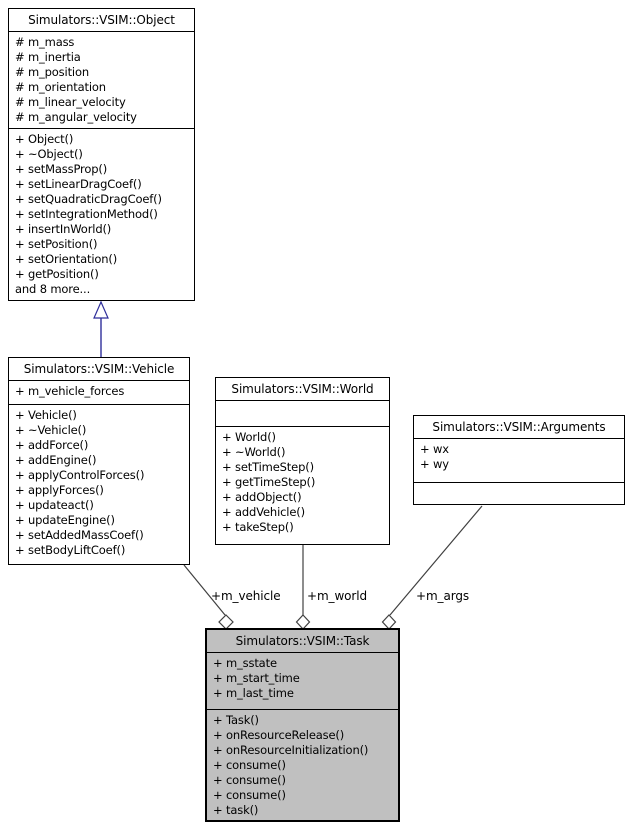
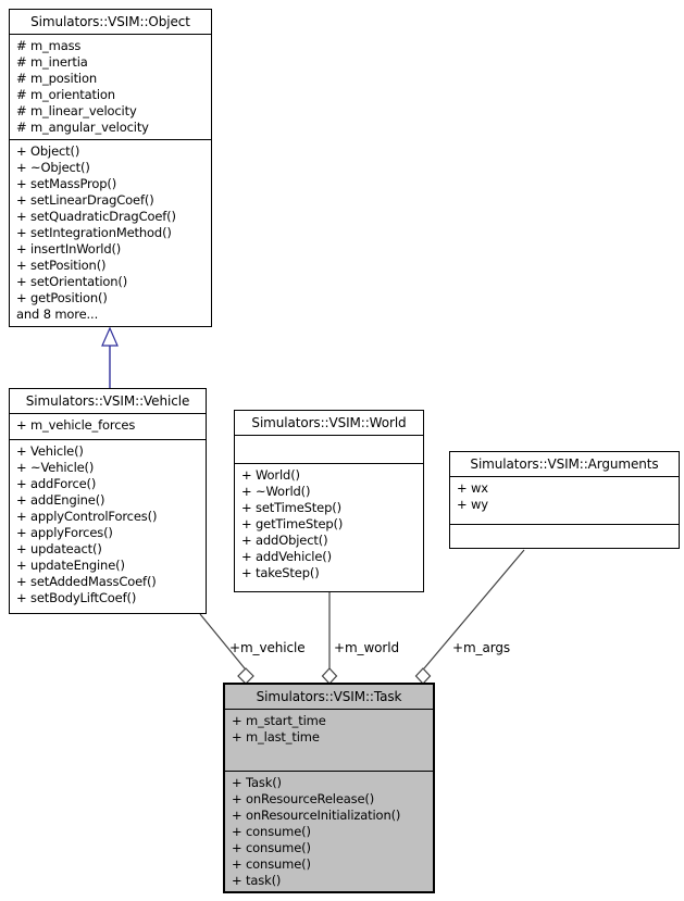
  Simulators::VSIM::Object
  # m_mass
  # m_inertia
  # m_position
  # m_orientation
  # m_linear_velocity
  # m_angular_velocity
  + Object()
  + ~Object()
  + setMassProp()
  + setLinearDragCoef()
  + setQuadraticDragCoef()
  + setIntegrationMethod()
  + insertInWorld()
  + setPosition()
  + setOrientation()
  + getPosition()
  and 8 more...
  Simulators::VSIM::Vehicle
  + m_vehicle_forces
  + Vehicle()
  + ~Vehicle()
  + addForce()
  + addEngine()
  + applyControlForces()
  + applyForces()
  + updateact()
  + updateEngine()
  + setAddedMassCoef()
  + setBodyLiftCoef()
  Simulators::VSIM::World
  + World()
  + ~World()
  + setTimeStep()
  + getTimeStep()
  + addObject()
  + addVehicle()
  + takeStep()
  Simulators::VSIM::Arguments
  + wx
  + wy
  Simulators::VSIM::Task
- + m_sstate
  + m_start_time
  + m_last_time
  + Task()
  + onResourceRelease()
  + onResourceInitialization()
  + consume()
  + consume()
  + consume()
  + task()
  +m_vehicle
  +m_world
  +m_args
